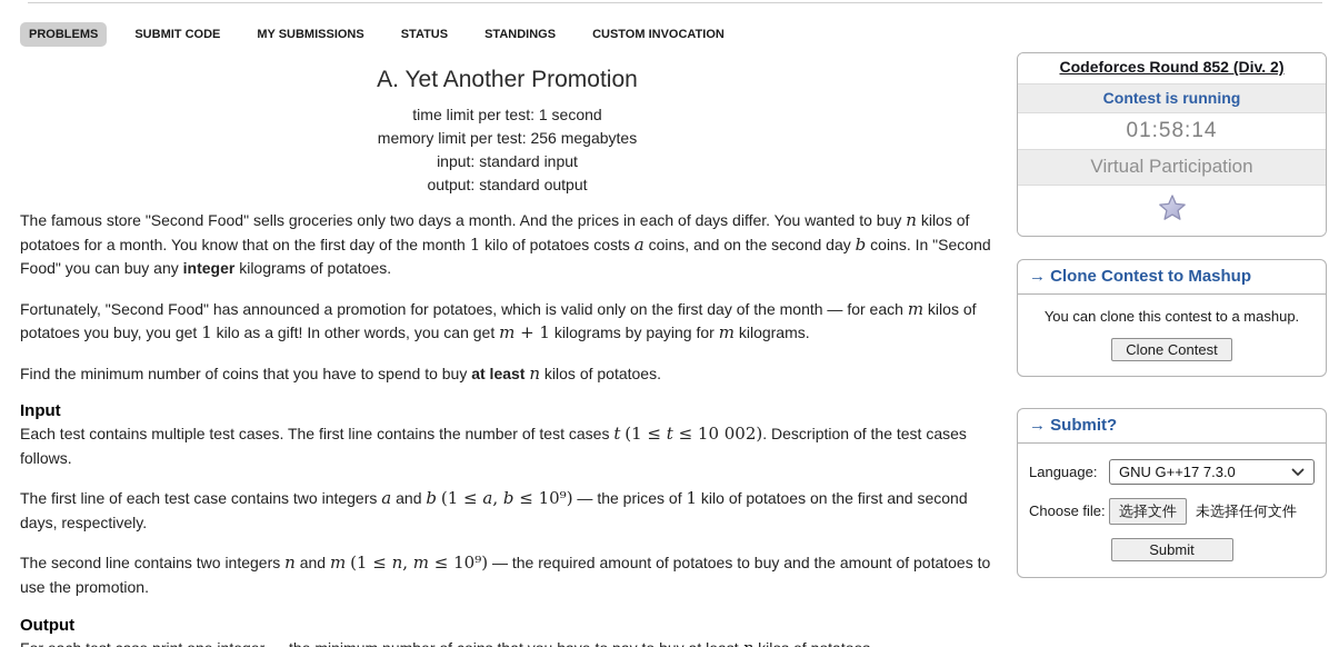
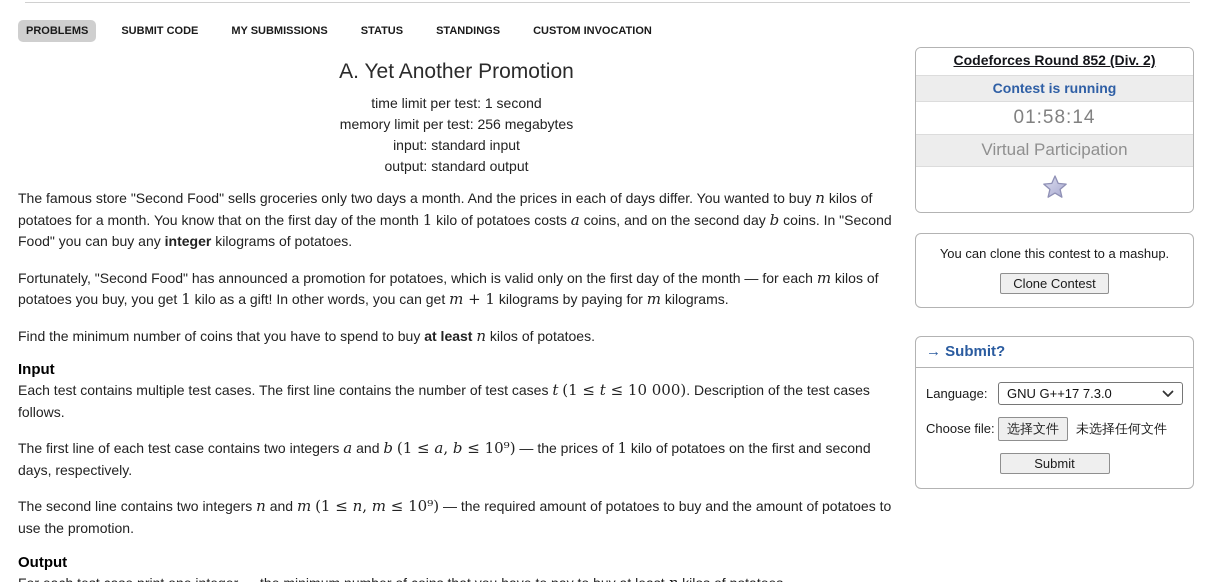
  PROBLEMS
  SUBMIT CODE
  MY SUBMISSIONS
  STATUS
  STANDINGS
  CUSTOM INVOCATION
  A. Yet Another Promotion
  time limit per test: 1 second
  memory limit per test: 256 megabytes
  input: standard input
  output: standard output
  The famous store "Second Food" sells groceries only two days a month. And the prices in each of days differ. You wanted to buy n kilos of potatoes for a month. You know that on the first day of the month 1 kilo of potatoes costs a coins, and on the second day b coins. In "Second Food" you can buy any integer kilograms of potatoes.
  Fortunately, "Second Food" has announced a promotion for potatoes, which is valid only on the first day of the month — for each m kilos of potatoes you buy, you get 1 kilo as a gift! In other words, you can get m + 1 kilograms by paying for m kilograms.
  Find the minimum number of coins that you have to spend to buy at least n kilos of potatoes.
  Input
- Each test contains multiple test cases. The first line contains the number of test cases t (1 ≤ t ≤ 10 002). Description of the test cases follows.
+ Each test contains multiple test cases. The first line contains the number of test cases t (1 ≤ t ≤ 10 000). Description of the test cases follows.
  The first line of each test case contains two integers a and b (1 ≤ a, b ≤ 10⁹) — the prices of 1 kilo of potatoes on the first and second days, respectively.
  The second line contains two integers n and m (1 ≤ n, m ≤ 10⁹) — the required amount of potatoes to buy and the amount of potatoes to use the promotion.
  Output
  Codeforces Round 852 (Div. 2)
  Contest is running
  01:58:14
  Virtual Participation
- → Clone Contest to Mashup
  You can clone this contest to a mashup.
  Clone Contest
  → Submit?
  Language:
  GNU G++17 7.3.0
  Choose file:
  选择文件
  未选择任何文件
  Submit
